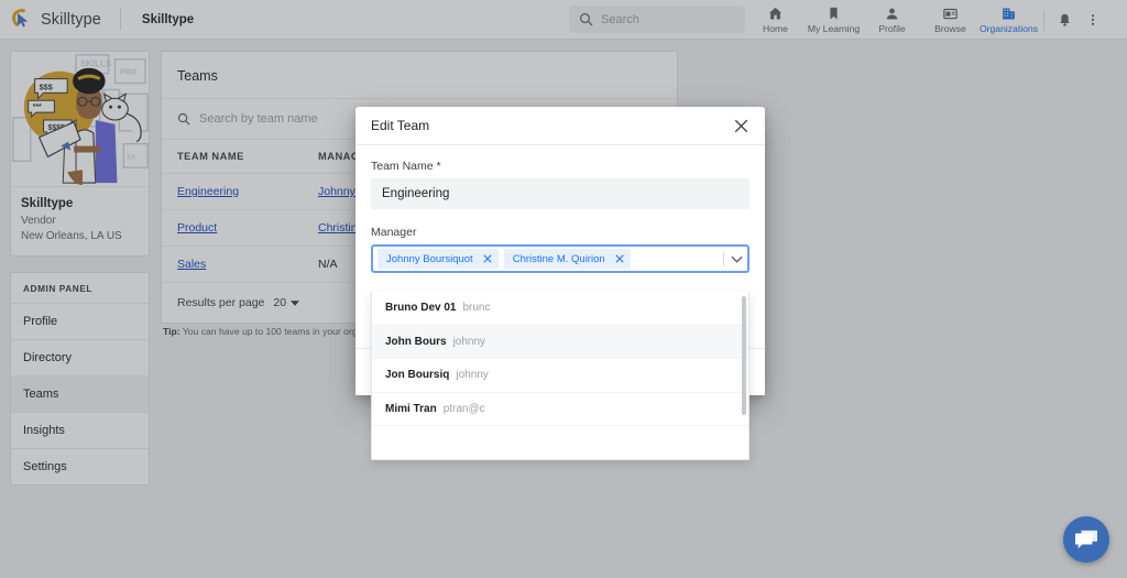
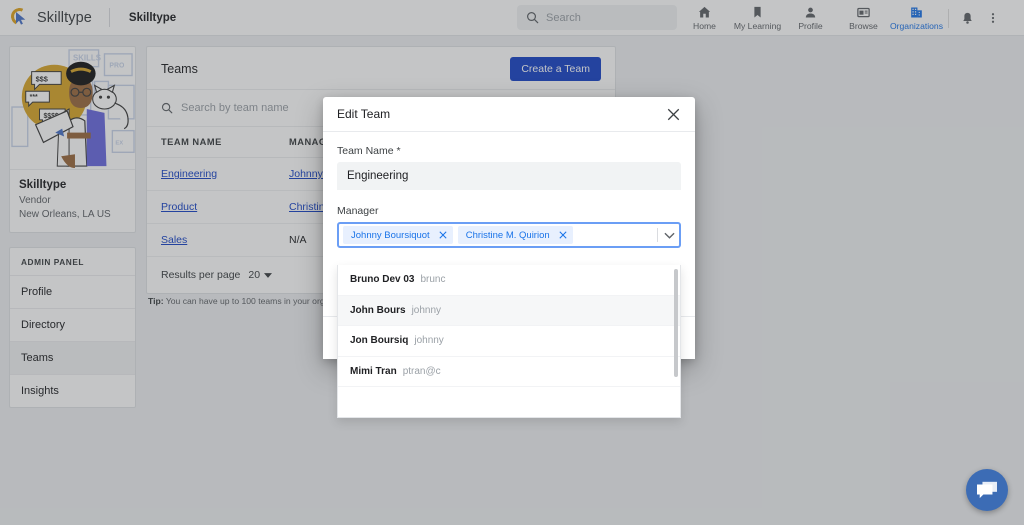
  Skilltype
  Skilltype
  Search
  Home
  My Learning
  Profile
  Browse
  Organizations
  SKILLS
  $$$
  Skilltype
  Vendor
  New Orleans, LA US
  ADMIN PANEL
  Profile
  Directory
  Teams
  Insights
- Settings
  Teams
+ Create a Team
  Search by team name
  TEAM NAME	MANA
  Engineering	Johnny
  Product	Christin
  Sales	N/A
  Results per page
  20
  Tip: You can have up to 100 teams in your or
  Edit Team
  Team Name *
  Engineering
  Manager
  Johnny Boursiquot
  Christine M. Quirion
- Bruno Dev 01
+ Bruno Dev 03
  brunc
  John Bours
  johnny
  Jon Boursiq
  johnny
  Mimi Tran
  ptran@c
